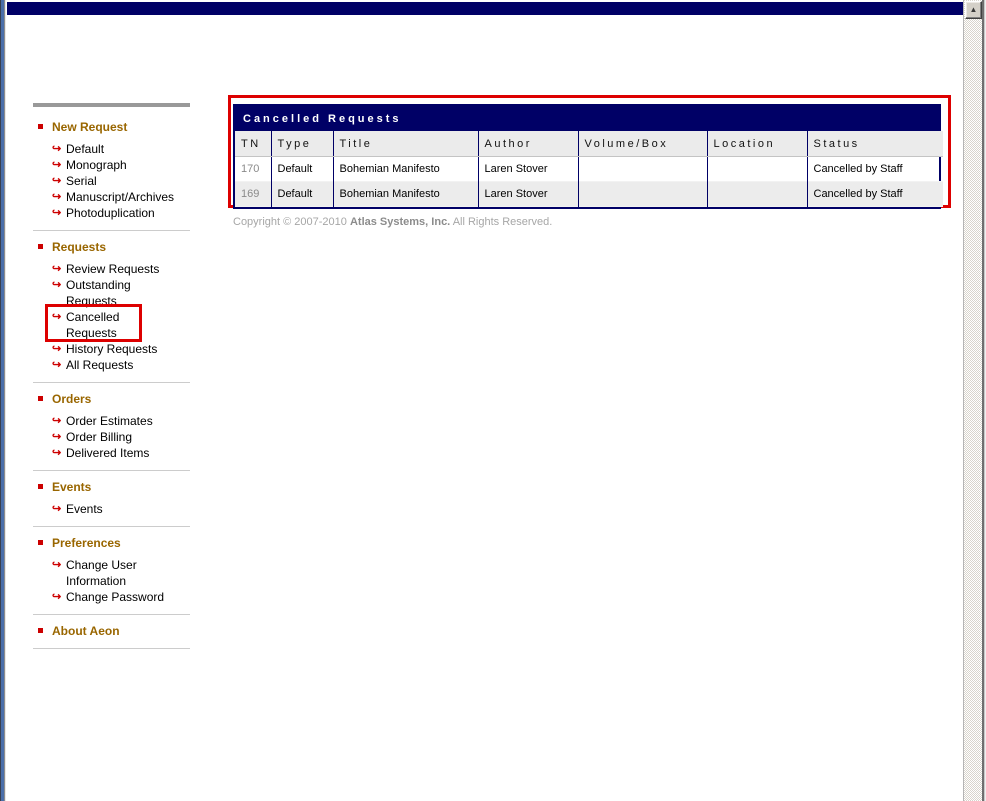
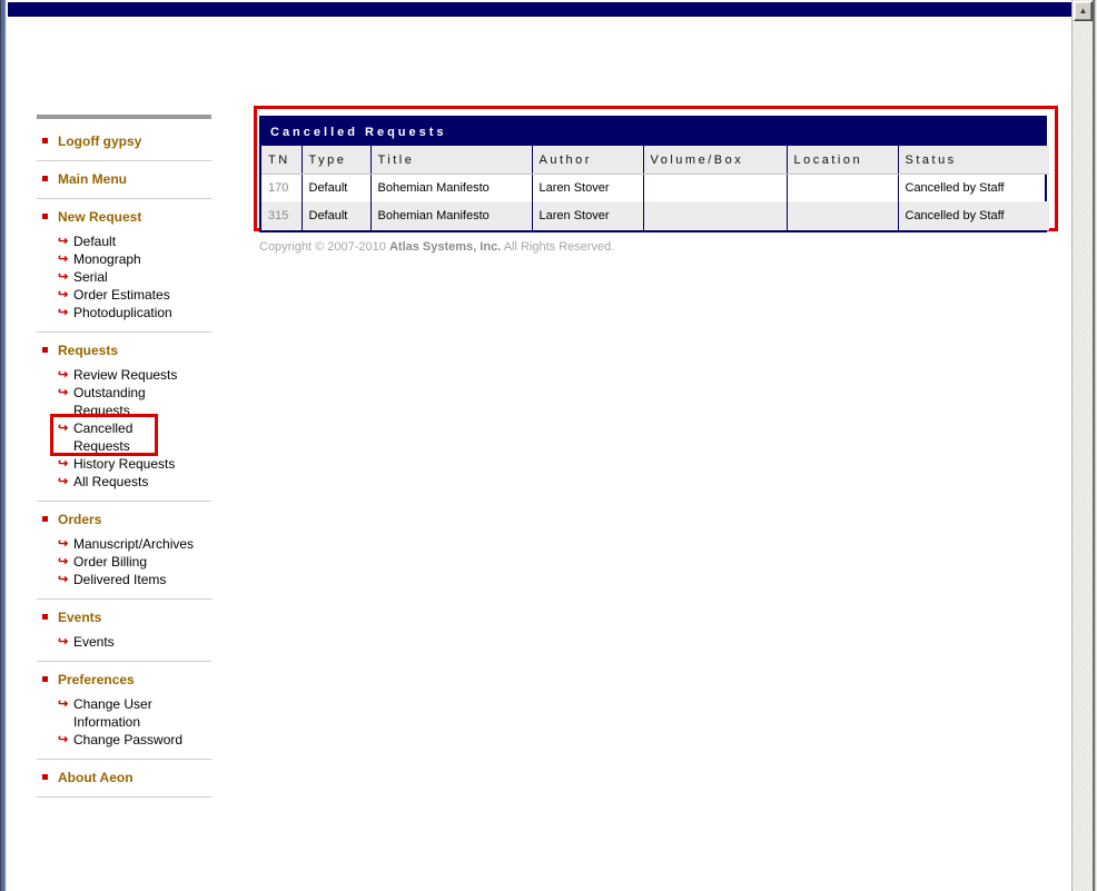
  ▲
+ Logoff gypsy
+ Main Menu
  New Request
  ↪
  Default
  ↪
  Monograph
  ↪
  Serial
  ↪
- Manuscript/Archives
+ Order Estimates
  ↪
  Photoduplication
  Requests
  ↪
  Review Requests
  ↪
  Outstanding
  Requests
  ↪
  Cancelled
  Requests
  ↪
  History Requests
  ↪
  All Requests
  Orders
  ↪
- Order Estimates
+ Manuscript/Archives
  ↪
  Order Billing
  ↪
  Delivered Items
  Events
  ↪
  Events
  Preferences
  ↪
  Change User
  Information
  ↪
  Change Password
  About Aeon
  Cancelled Requests
  TN	Type	Title	Author	Volume/Box	Location	Status
  170	Default	Bohemian Manifesto	Laren Stover			Cancelled by Staff
- 169	Default	Bohemian Manifesto	Laren Stover			Cancelled by Staff
+ 315	Default	Bohemian Manifesto	Laren Stover			Cancelled by Staff
  Copyright © 2007-2010 Atlas Systems, Inc. All Rights Reserved.
